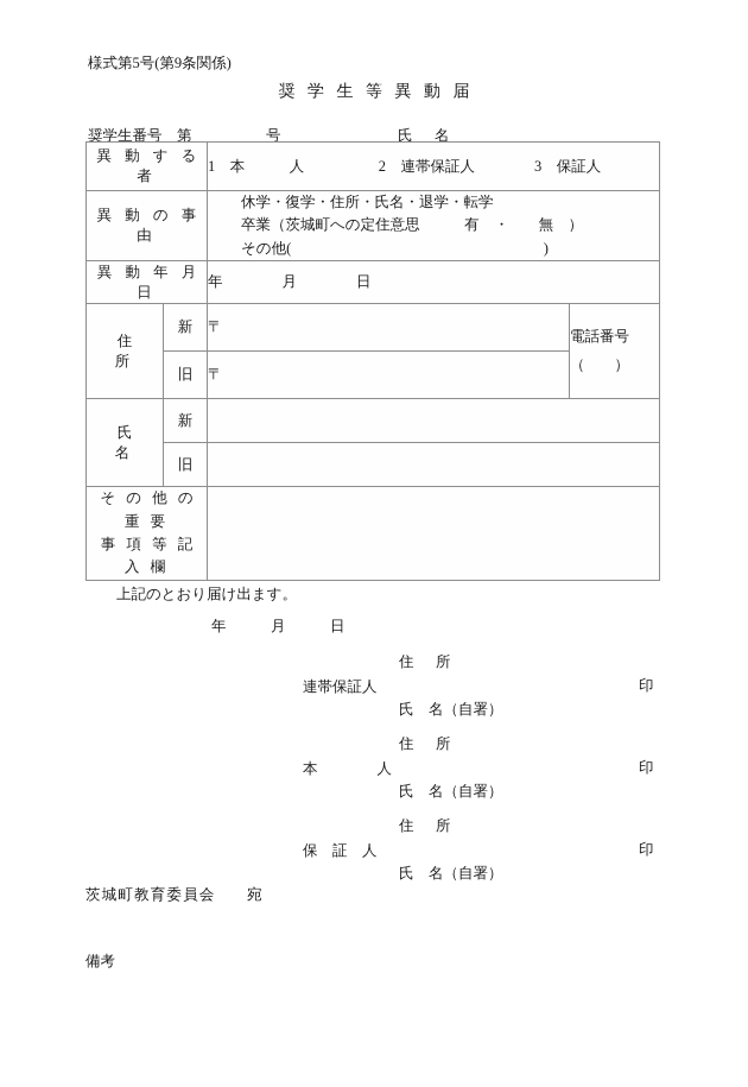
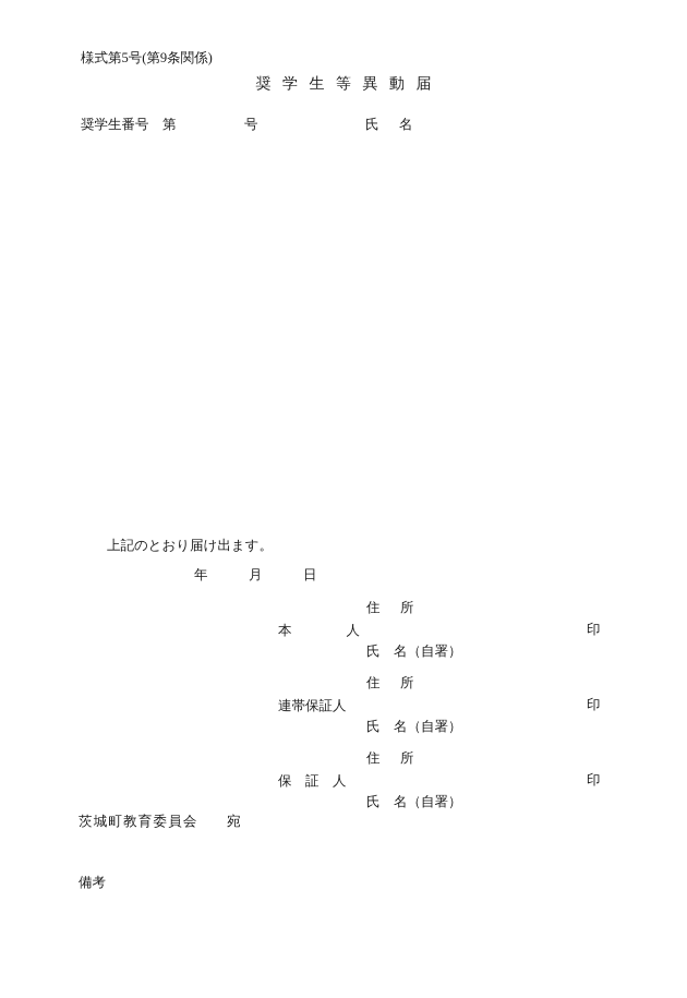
  様式第5号(第9条関係)
  奨 学 生 等 異 動 届
  奨学生番号 第 号
  氏 名
- 異 動 す る 者	1 本 人 2 連帯保証人 3 保証人
- 異 動 の 事 由	休学・復学・住所・氏名・退学・転学 卒業（茨城町への定住意思 有 ・ 無 ） その他( )
- 異 動 年 月 日	年 月 日
- 住 所	新	〒	電話番号 （ ）
- 旧	〒
- 氏 名	新
- 旧
- そ の 他 の 重 要 事 項 等 記 入 欄
  上記のとおり届け出ます。
  年 月 日
- 連帯保証人
+ 本 人
  住 所
  氏 名（自署）
  印
- 本 人
+ 連帯保証人
  住 所
  氏 名（自署）
  印
  保 証 人
  住 所
  氏 名（自署）
  印
  茨城町教育委員会
  宛
  備考
